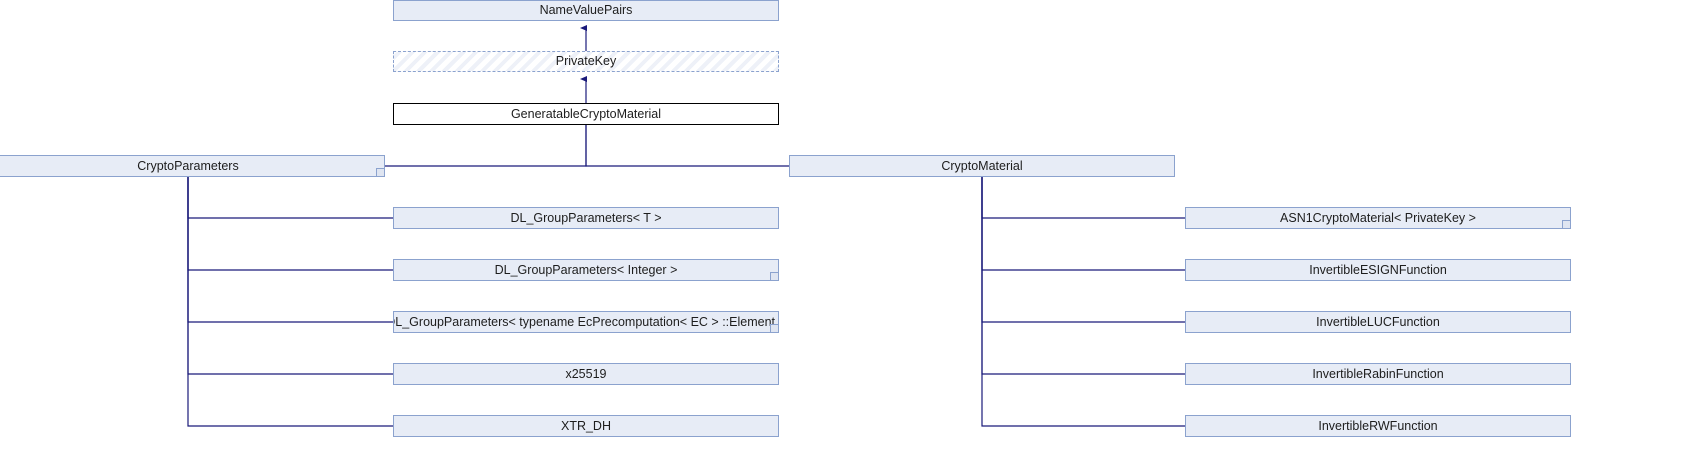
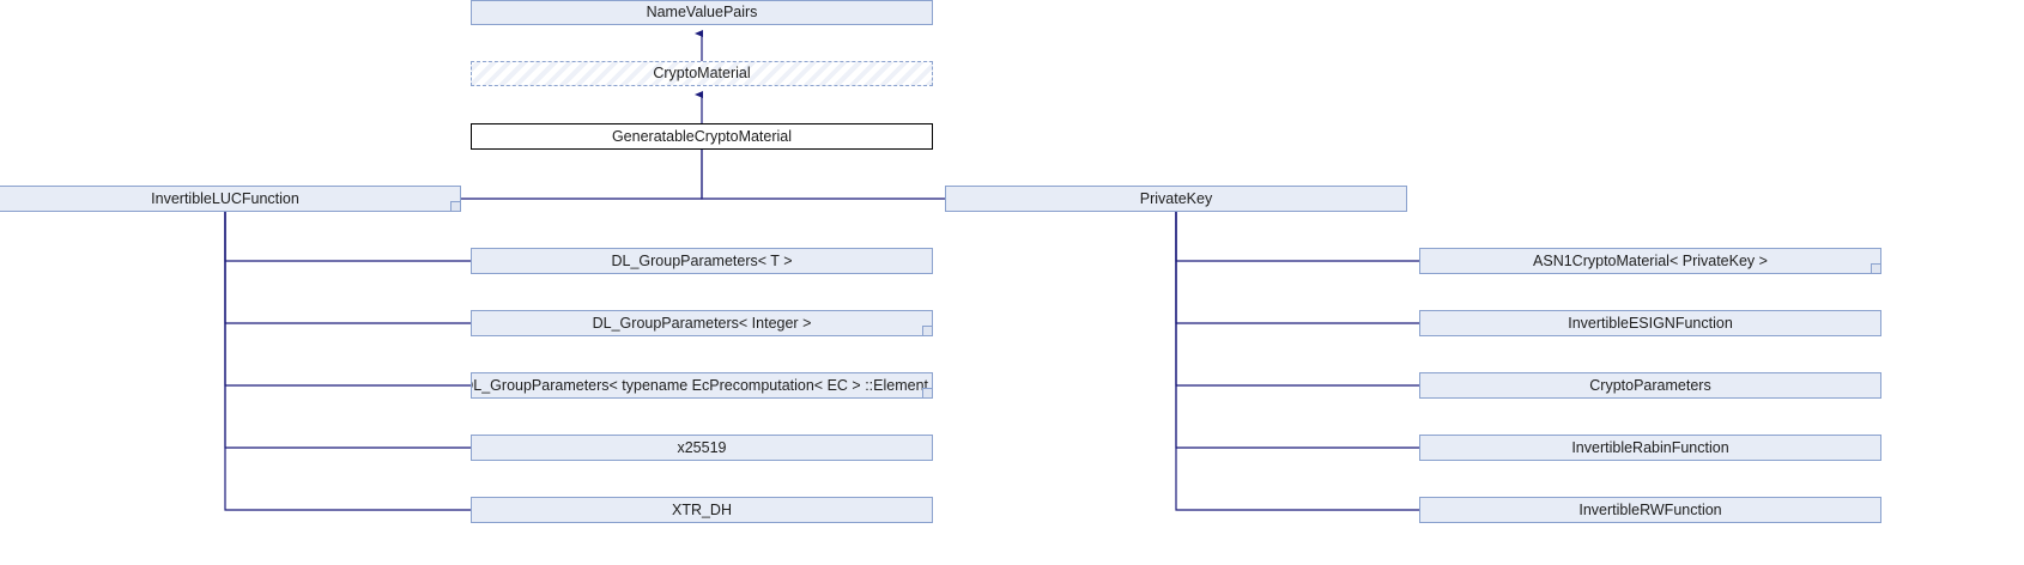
  NameValuePairs
- PrivateKey
+ CryptoMaterial
  GeneratableCryptoMaterial
- CryptoParameters
+ InvertibleLUCFunction
- CryptoMaterial
+ PrivateKey
  DL_GroupParameters< T >
  DL_GroupParameters< Integer >
  L_GroupParameters< typename EcPrecomputation< EC > ::Element
  x25519
  XTR_DH
  ASN1CryptoMaterial< PrivateKey >
  InvertibleESIGNFunction
- InvertibleLUCFunction
+ CryptoParameters
  InvertibleRabinFunction
  InvertibleRWFunction
